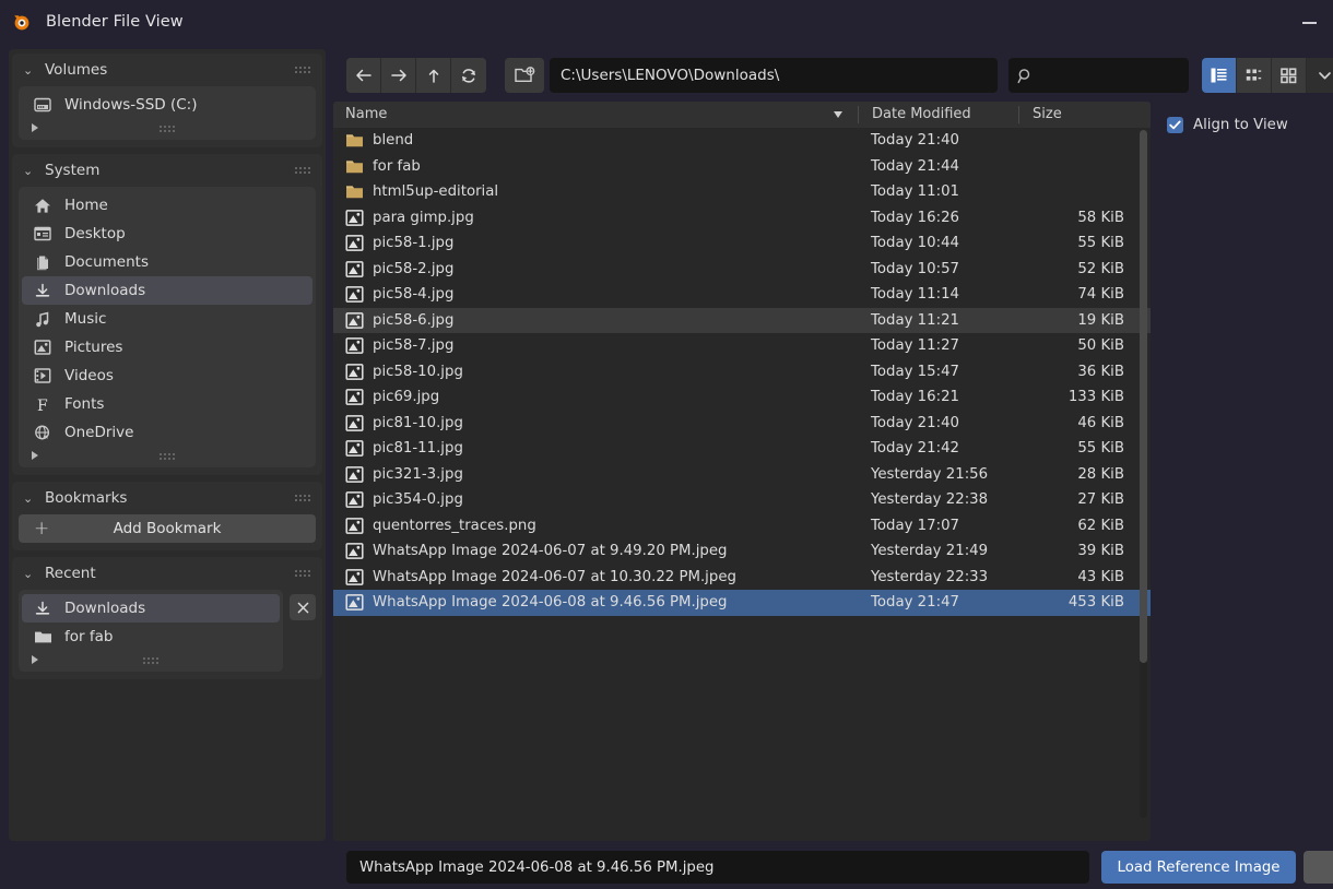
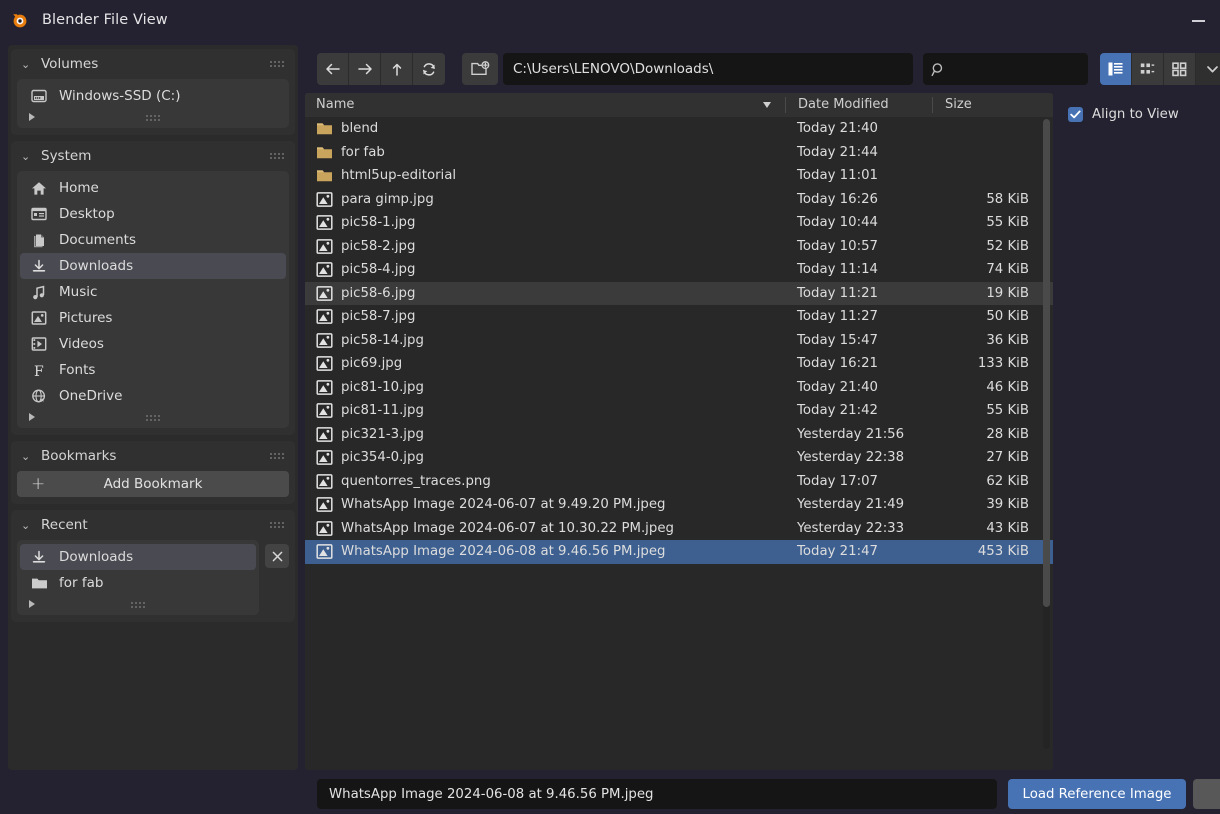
  Blender File View
  ⌄
  Volumes
  Windows-SSD (C:)
  ⌄
  System
  Home
  Desktop
  Documents
  Downloads
  Music
  Pictures
  Videos
  F
  Fonts
  OneDrive
  ⌄
  Bookmarks
  +
  Add Bookmark
  ⌄
  Recent
  Downloads
  for fab
  C:\Users\LENOVO\Downloads\
  Name
  Date Modified
  Size
  blend
  Today 21:40
  for fab
  Today 21:44
  html5up-editorial
  Today 11:01
  para gimp.jpg
  Today 16:26
  58 KiB
  pic58-1.jpg
  Today 10:44
  55 KiB
  pic58-2.jpg
  Today 10:57
  52 KiB
  pic58-4.jpg
  Today 11:14
  74 KiB
  pic58-6.jpg
  Today 11:21
  19 KiB
  pic58-7.jpg
  Today 11:27
  50 KiB
- pic58-10.jpg
+ pic58-14.jpg
  Today 15:47
  36 KiB
  pic69.jpg
  Today 16:21
  133 KiB
  pic81-10.jpg
  Today 21:40
  46 KiB
  pic81-11.jpg
  Today 21:42
  55 KiB
  pic321-3.jpg
  Yesterday 21:56
  28 KiB
  pic354-0.jpg
  Yesterday 22:38
  27 KiB
  quentorres_traces.png
  Today 17:07
  62 KiB
  WhatsApp Image 2024-06-07 at 9.49.20 PM.jpeg
  Yesterday 21:49
  39 KiB
  WhatsApp Image 2024-06-07 at 10.30.22 PM.jpeg
  Yesterday 22:33
  43 KiB
  WhatsApp Image 2024-06-08 at 9.46.56 PM.jpeg
  Today 21:47
  453 KiB
  Align to View
  WhatsApp Image 2024-06-08 at 9.46.56 PM.jpeg
  Load Reference Image
